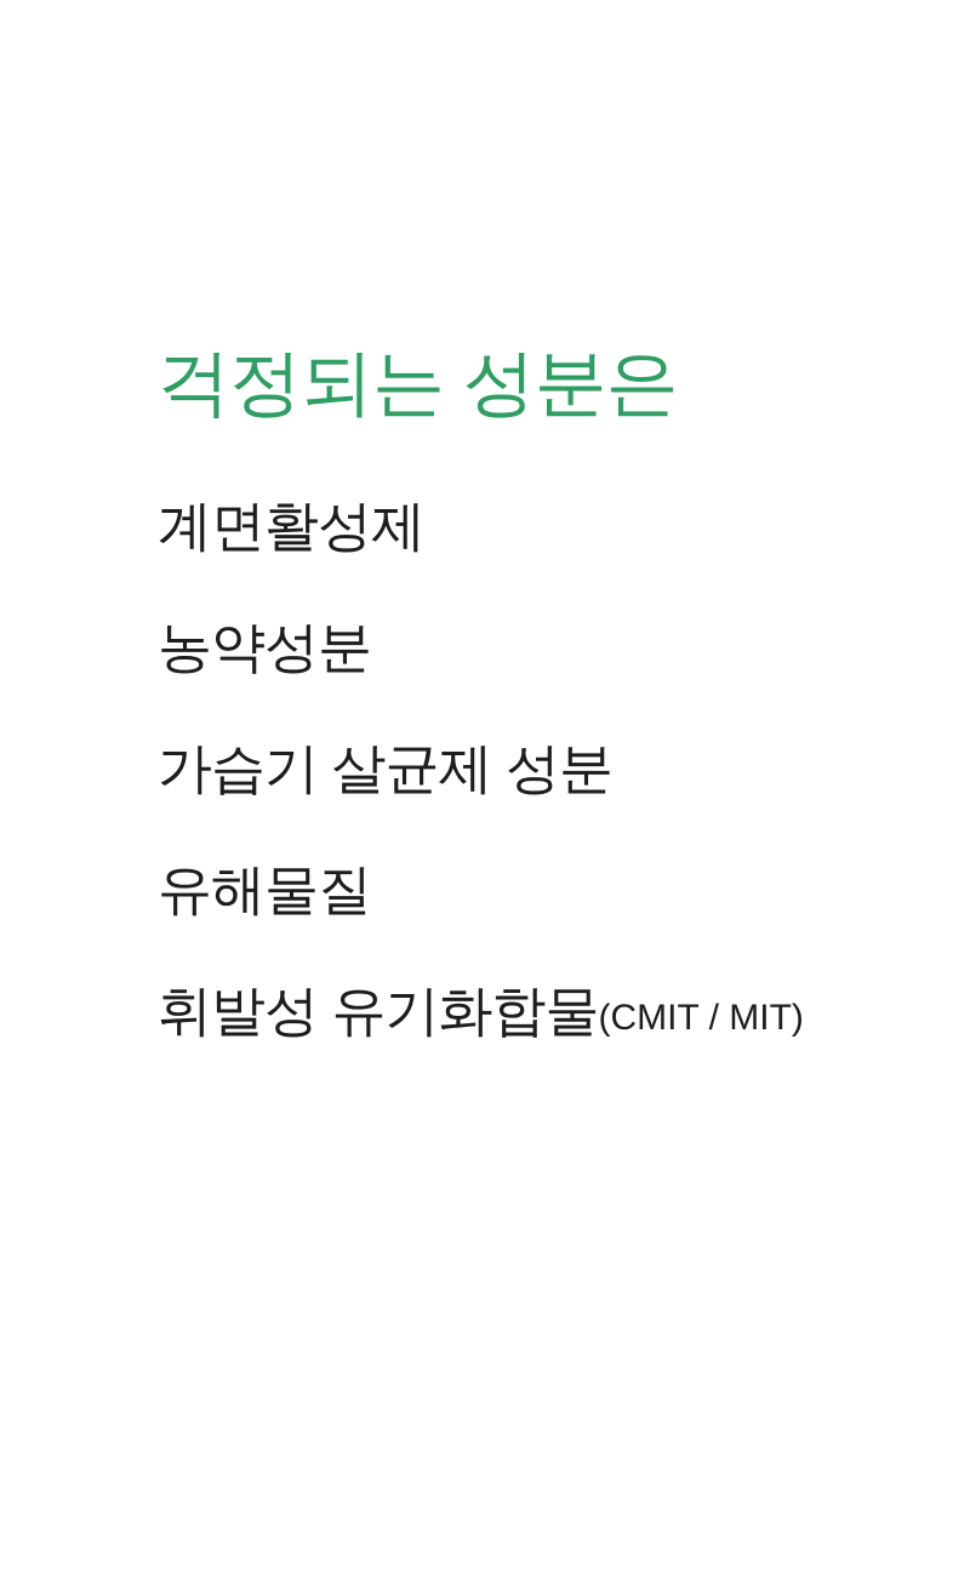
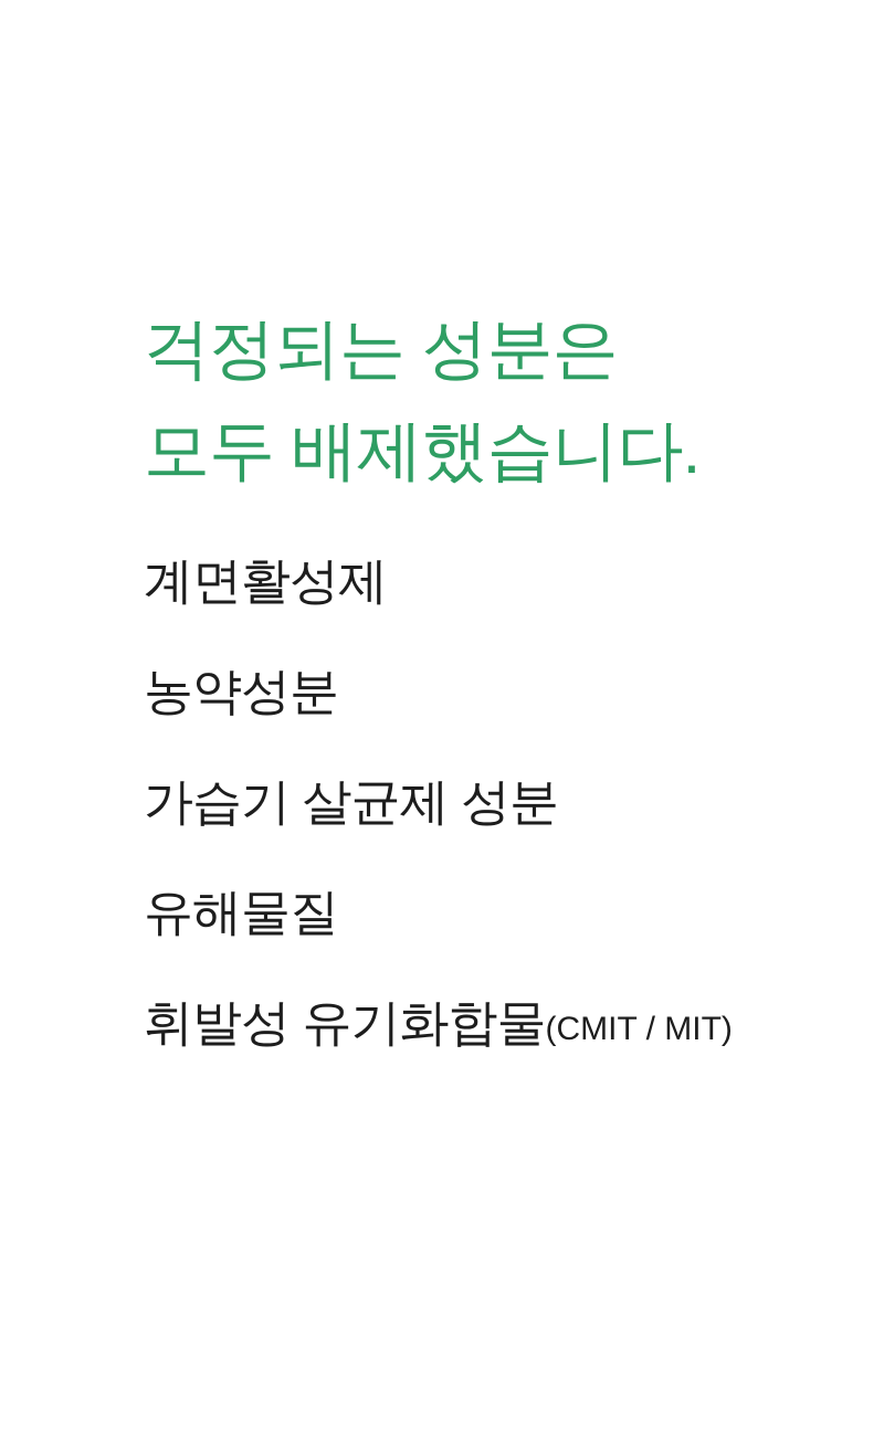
  걱정되는 성분은
+ 모두 배제했습니다.
  계면활성제
  농약성분
  가습기 살균제 성분
  유해물질
  휘발성 유기화합물(CMIT / MIT)
